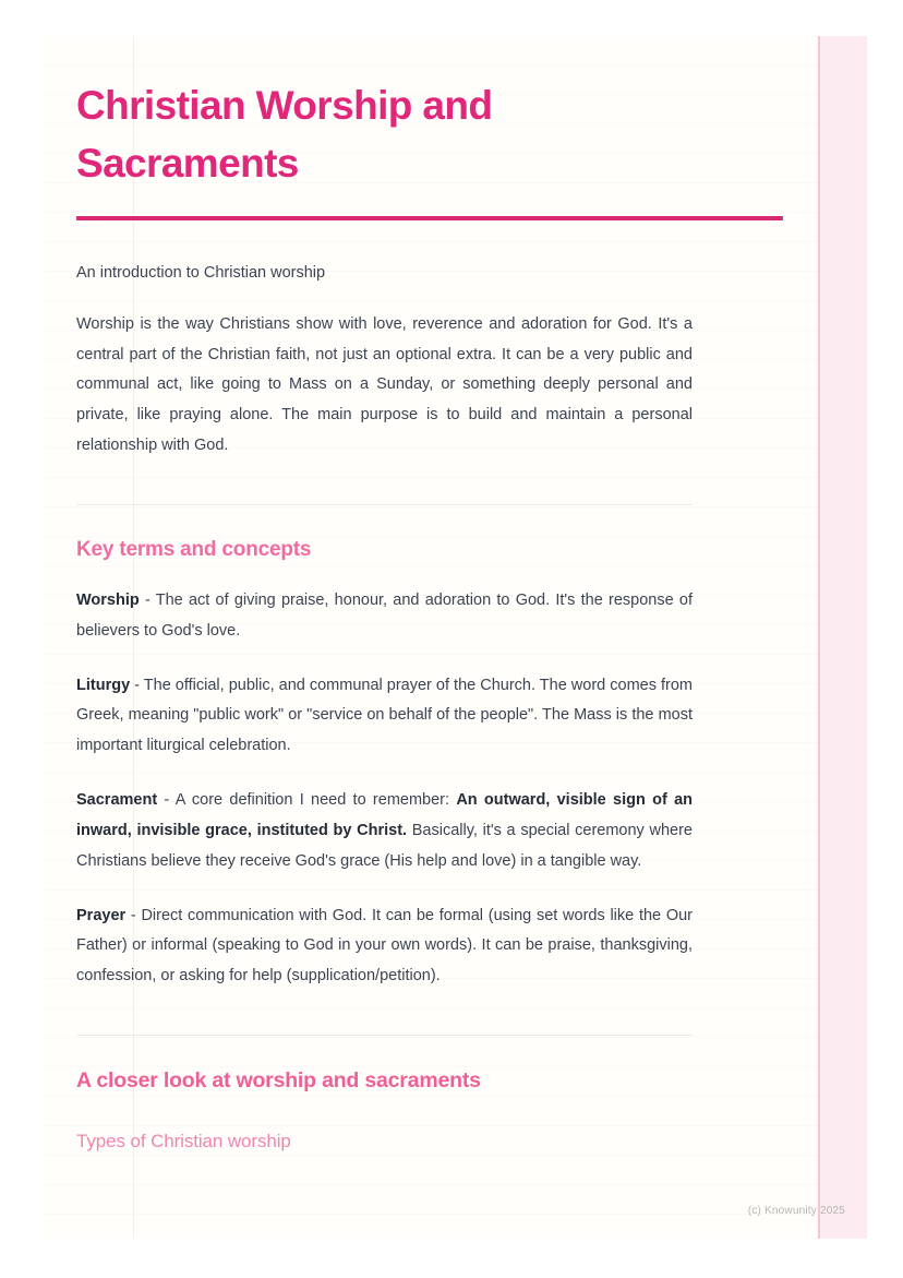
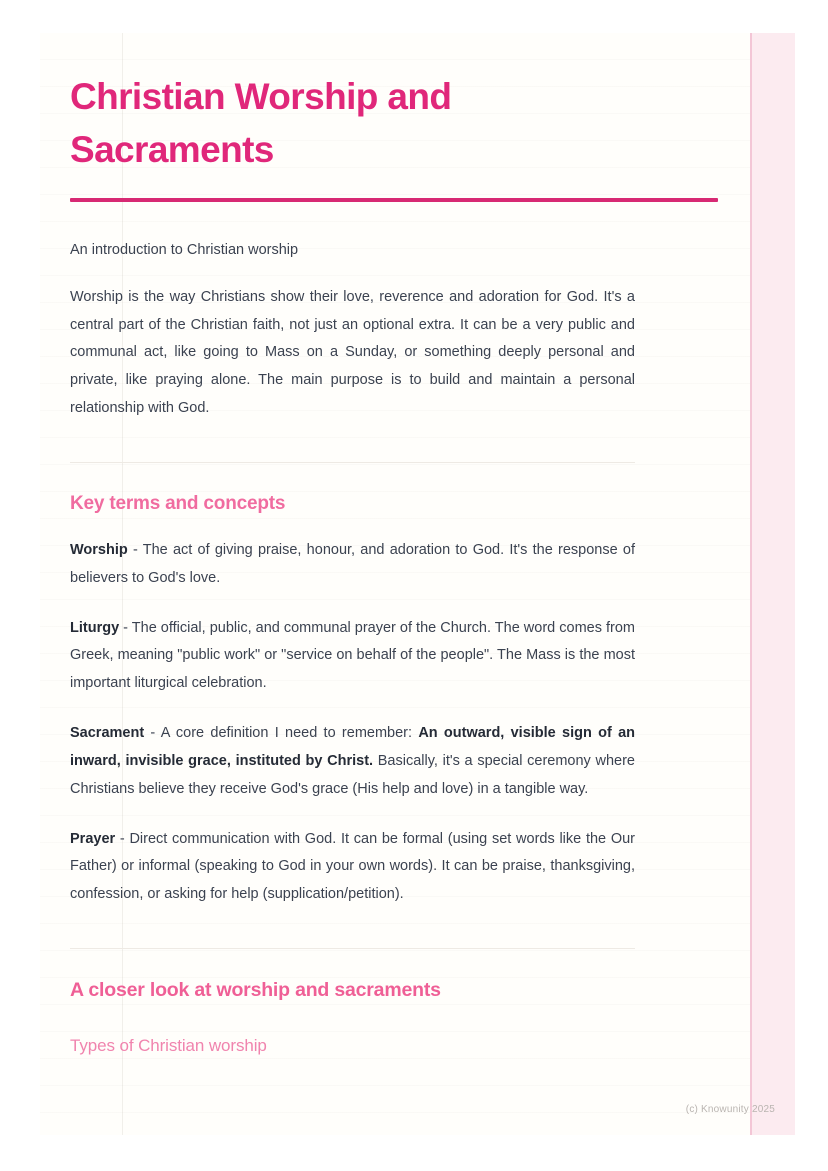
  Christian Worship and Sacraments
  An introduction to Christian worship
- Worship is the way Christians show with love, reverence and adoration for God. It's a central part of the Christian faith, not just an optional extra. It can be a very public and communal act, like going to Mass on a Sunday, or something deeply personal and private, like praying alone. The main purpose is to build and maintain a personal relationship with God.
+ Worship is the way Christians show their love, reverence and adoration for God. It's a central part of the Christian faith, not just an optional extra. It can be a very public and communal act, like going to Mass on a Sunday, or something deeply personal and private, like praying alone. The main purpose is to build and maintain a personal relationship with God.
  Key terms and concepts
  Worship - The act of giving praise, honour, and adoration to God. It's the response of believers to God's love.
  Liturgy - The official, public, and communal prayer of the Church. The word comes from Greek, meaning "public work" or "service on behalf of the people". The Mass is the most important liturgical celebration.
  Sacrament - A core definition I need to remember: An outward, visible sign of an inward, invisible grace, instituted by Christ. Basically, it's a special ceremony where Christians believe they receive God's grace (His help and love) in a tangible way.
  Prayer - Direct communication with God. It can be formal (using set words like the Our Father) or informal (speaking to God in your own words). It can be praise, thanksgiving, confession, or asking for help (supplication/petition).
  A closer look at worship and sacraments
  Types of Christian worship
  (c) Knowunity 2025
